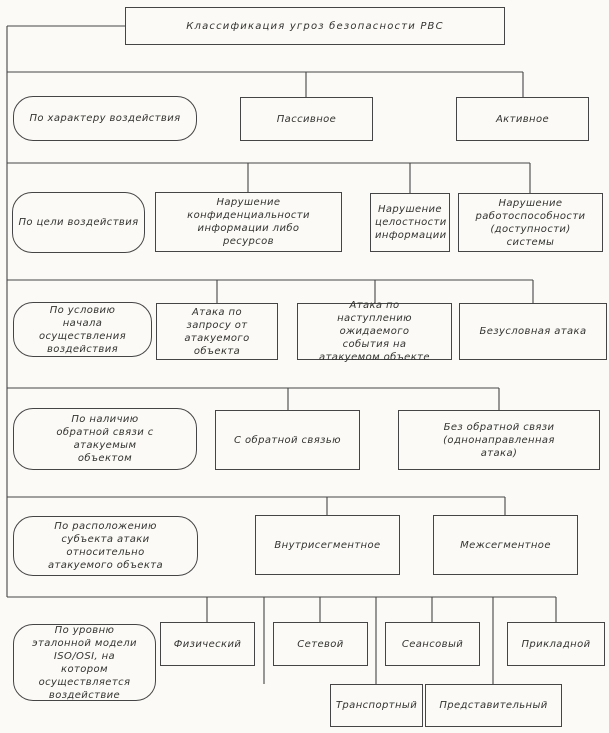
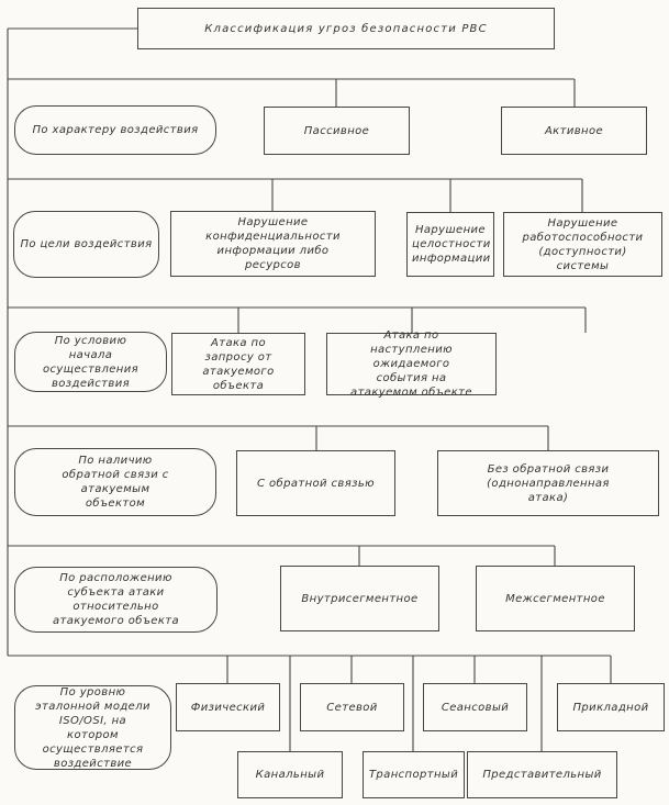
  Классификация угроз безопасности РВС
  По характеру воздействия
  Пассивное
  Активное
  По цели воздействия
  Нарушение конфиденциальности информации либо ресурсов
  Нарушение целостности информации
  Нарушение работоспособности (доступности) системы
  По условию начала осуществления воздействия
  Атака по запросу от атакуемого объекта
  Атака по наступлению ожидаемого события на атакуемом объекте
- Безусловная атака
  По наличию обратной связи с атакуемым объектом
  С обратной связью
  Без обратной связи (однонаправленная атака)
  По расположению субъекта атаки относительно атакуемого объекта
  Внутрисегментное
  Межсегментное
  По уровню эталонной модели ISO/OSI, на котором осуществляется воздействие
  Физический
  Сетевой
  Сеансовый
  Прикладной
+ Канальный
  Транспортный
  Представительный
